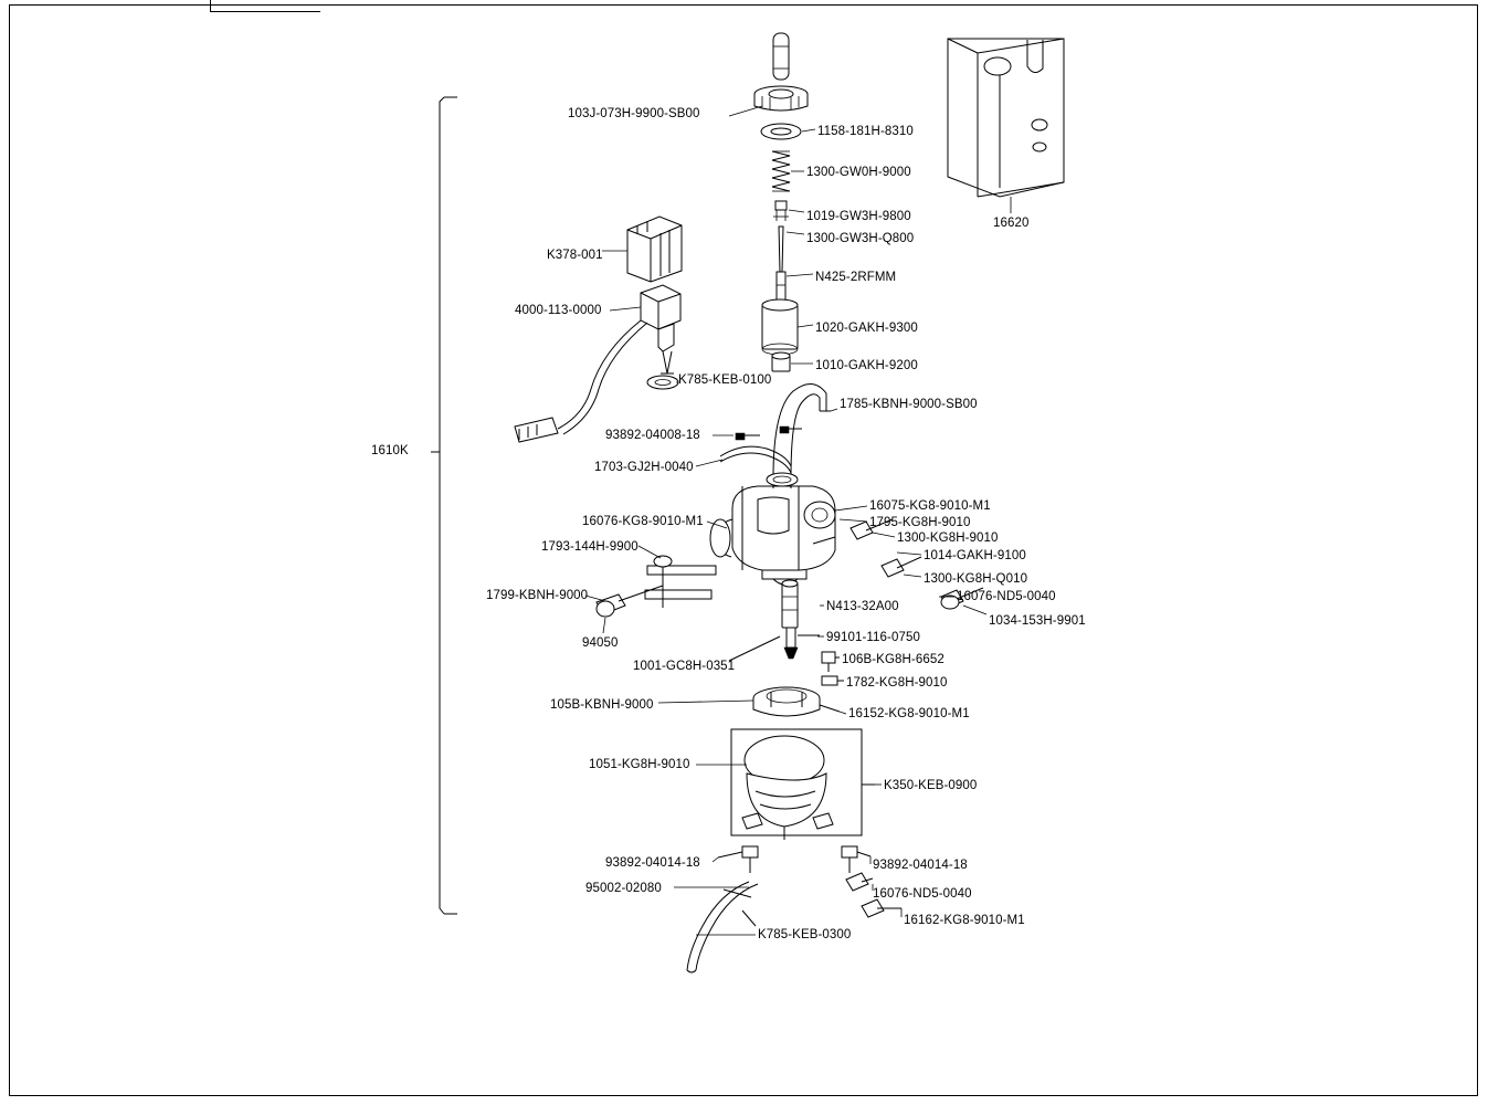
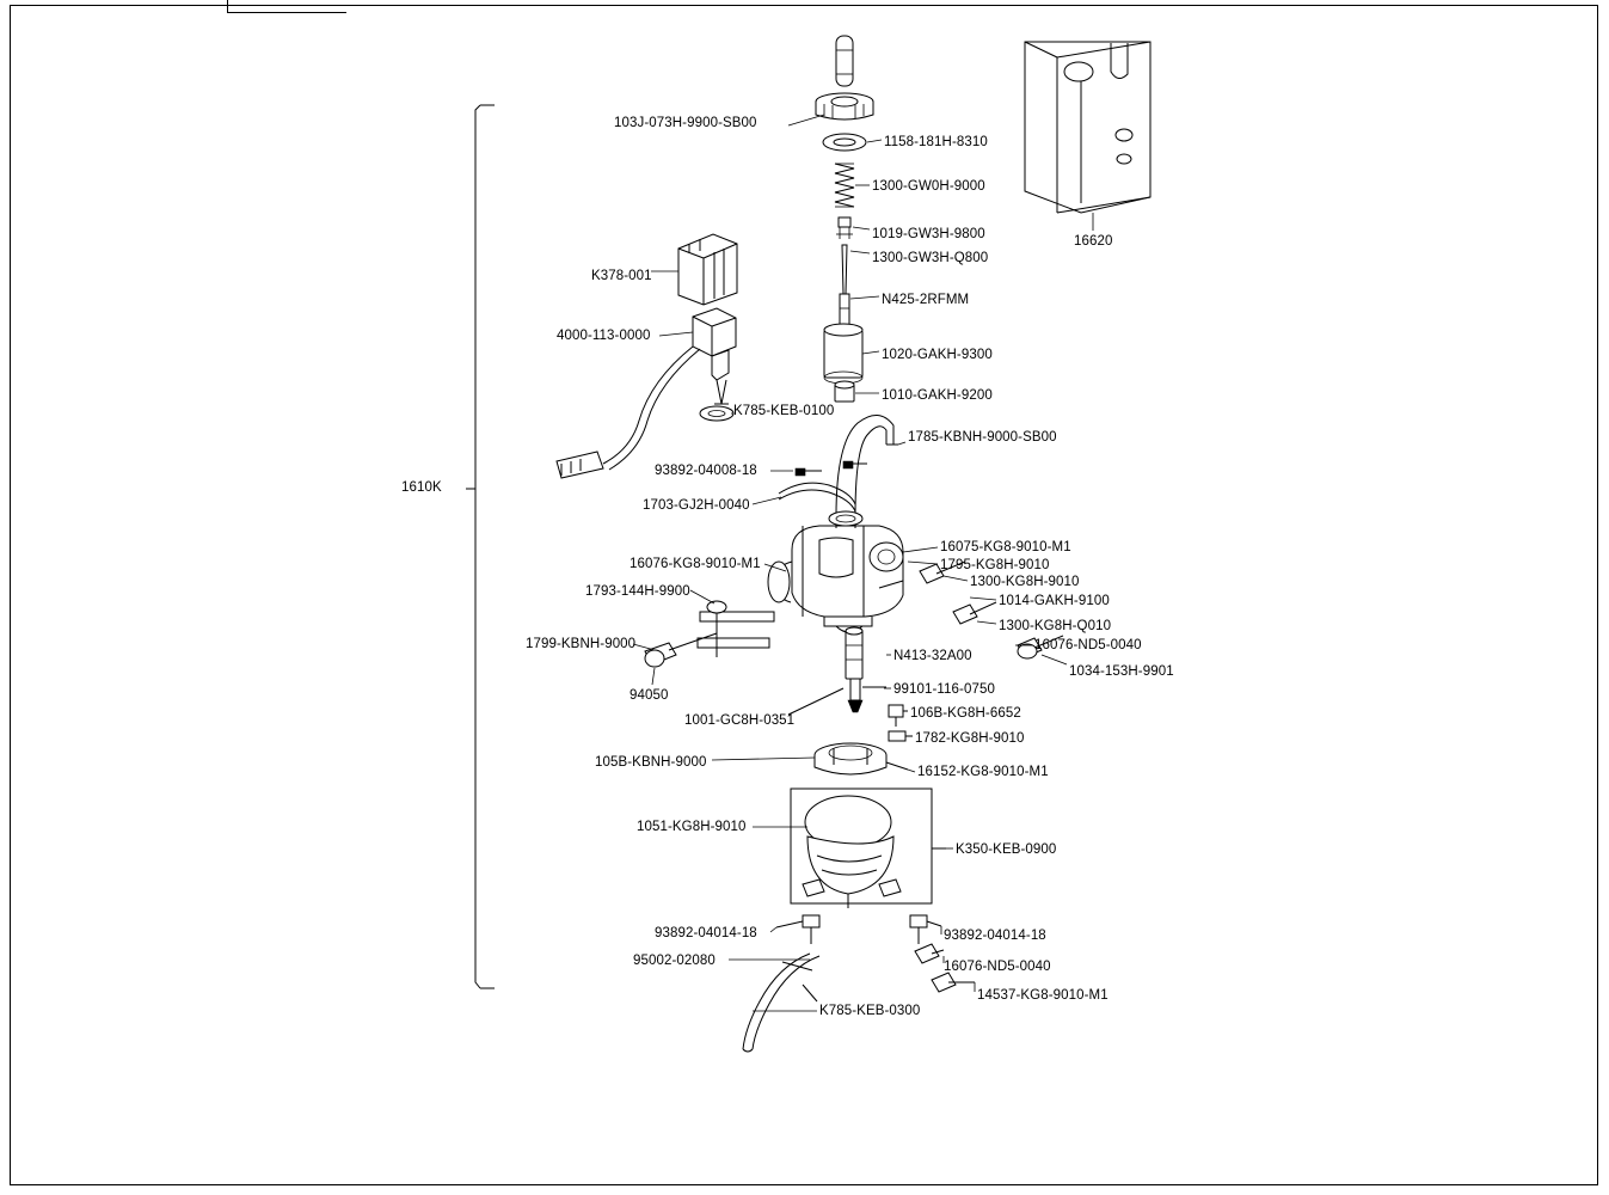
  103J-073H-9900-SB00
  1158-181H-8310
  1300-GW0H-9000
  1019-GW3H-9800
  1300-GW3H-Q800
  N425-2RFMM
  1020-GAKH-9300
  1010-GAKH-9200
  16620
  K378-001
  4000-113-0000
  K785-KEB-0100
  1785-KBNH-9000-SB00
  93892-04008-18
  1703-GJ2H-0040
  16075-KG8-9010-M1
  1795-KG8H-9010
  1300-KG8H-9010
  1014-GAKH-9100
  16076-KG8-9010-M1
  1793-144H-9900
  1300-KG8H-Q010
  16076-ND5-0040
  1034-153H-9901
  1799-KBNH-9000
  94050
  N413-32A00
  99101-116-0750
  1001-GC8H-0351
  106B-KG8H-6652
  1782-KG8H-9010
  105B-KBNH-9000
  16152-KG8-9010-M1
  1051-KG8H-9010
  K350-KEB-0900
  93892-04014-18
  93892-04014-18
  95002-02080
  16076-ND5-0040
- 16162-KG8-9010-M1
+ 14537-KG8-9010-M1
  K785-KEB-0300
  1610K
